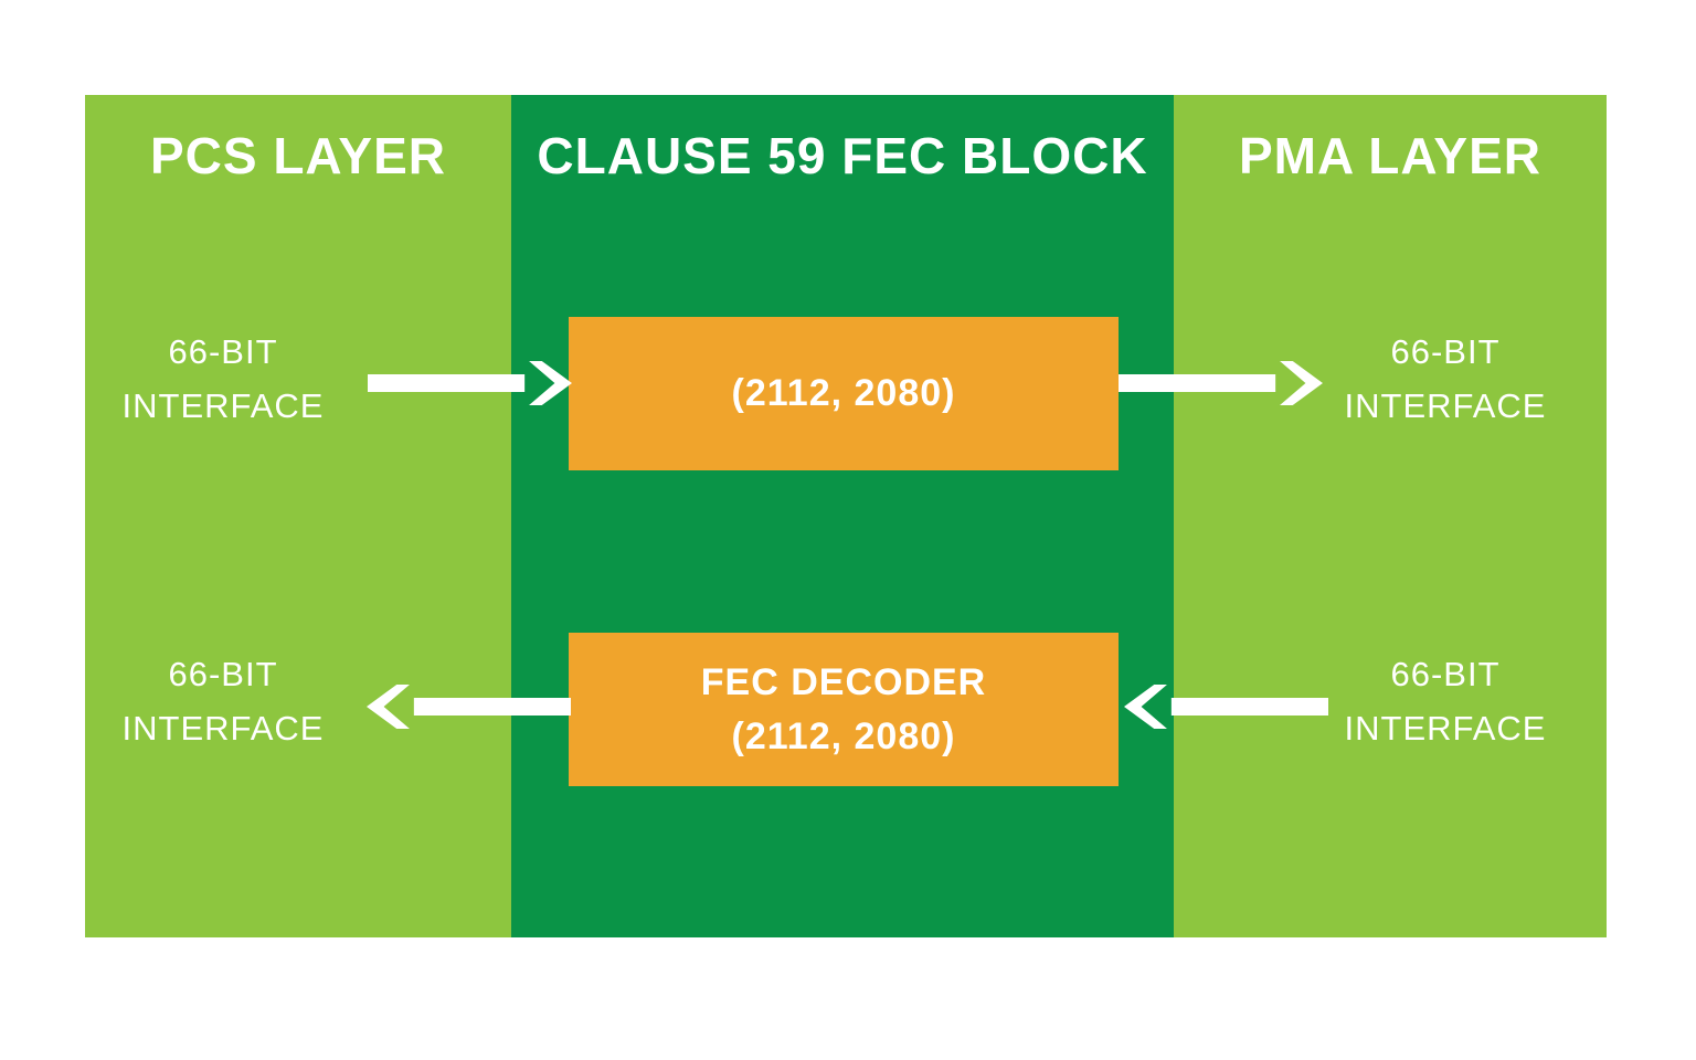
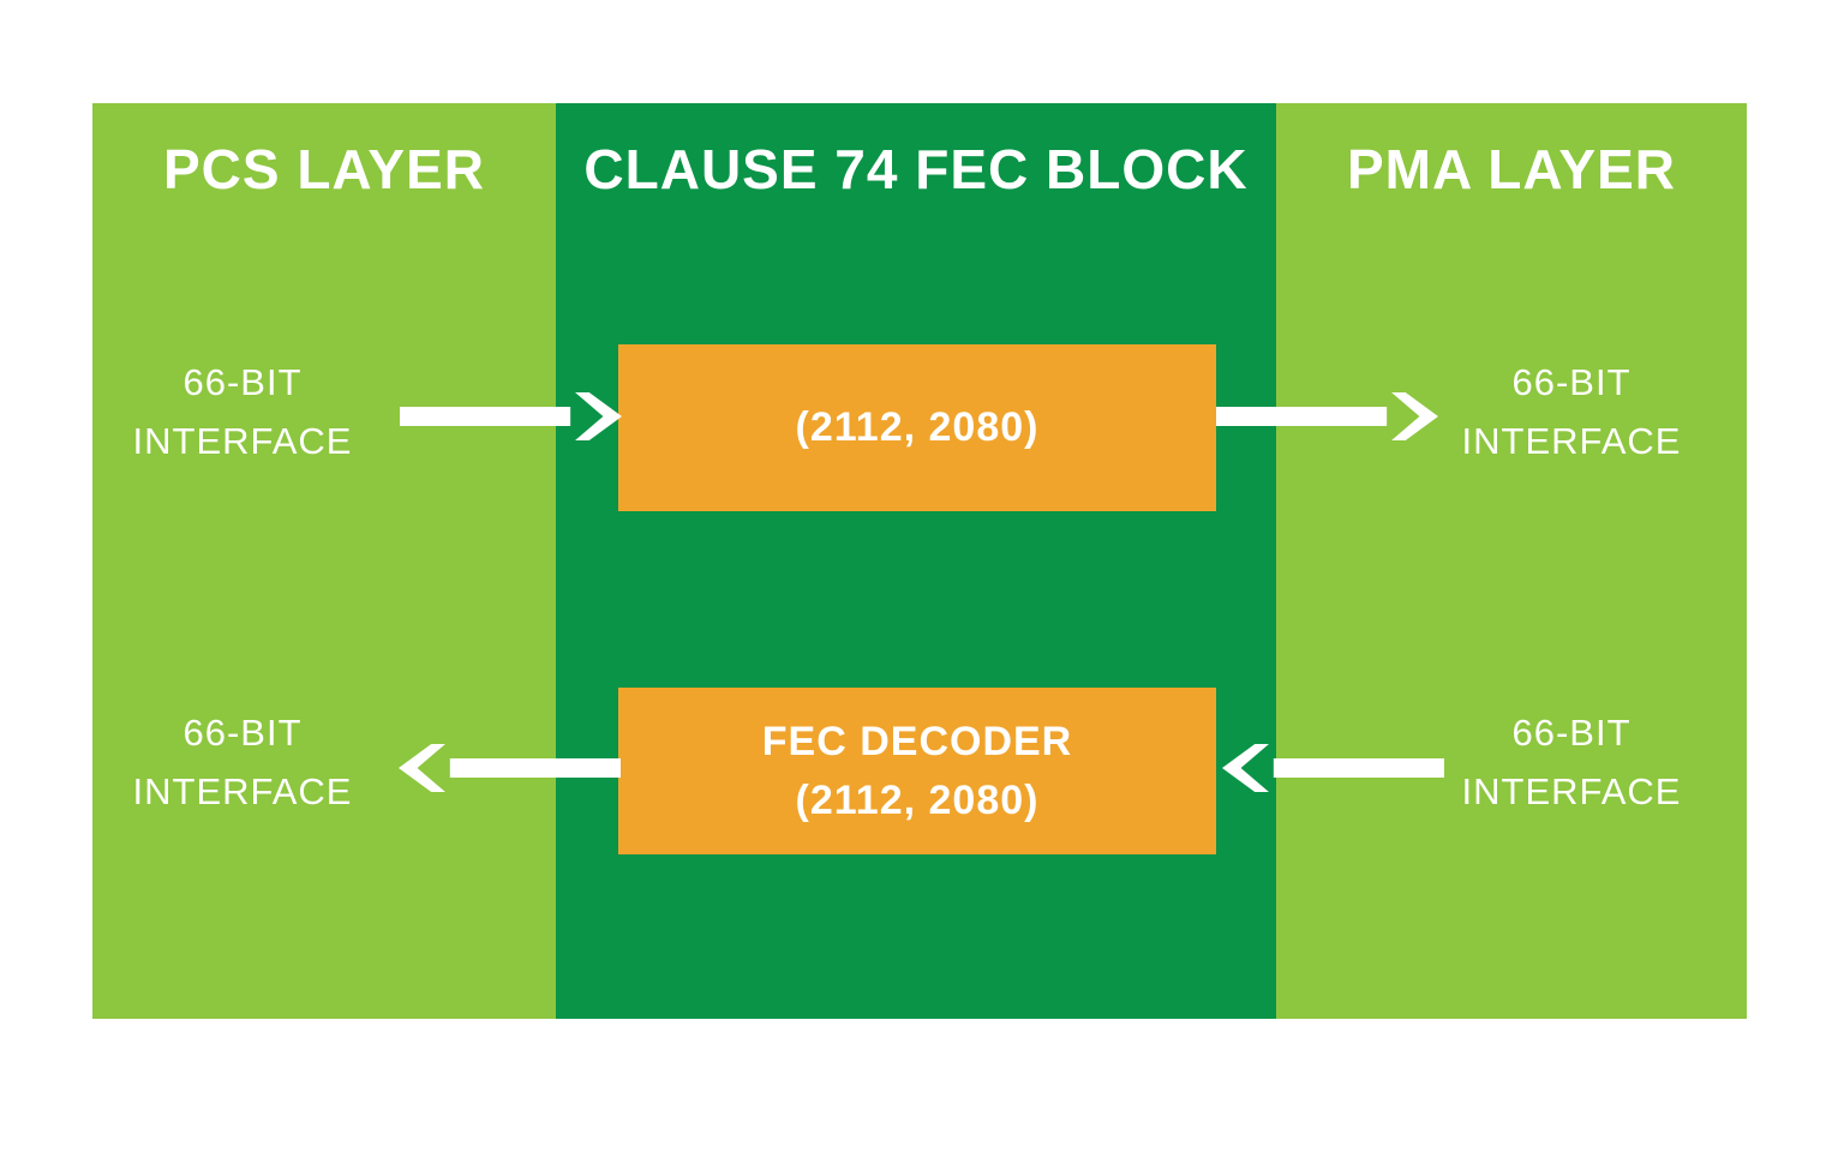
  PCS LAYER
- CLAUSE 59 FEC BLOCK
+ CLAUSE 74 FEC BLOCK
  PMA LAYER
  66-BIT
  INTERFACE
  66-BIT
  INTERFACE
  66-BIT
  INTERFACE
  66-BIT
  INTERFACE
  (2112, 2080)
  FEC DECODER
  (2112, 2080)
